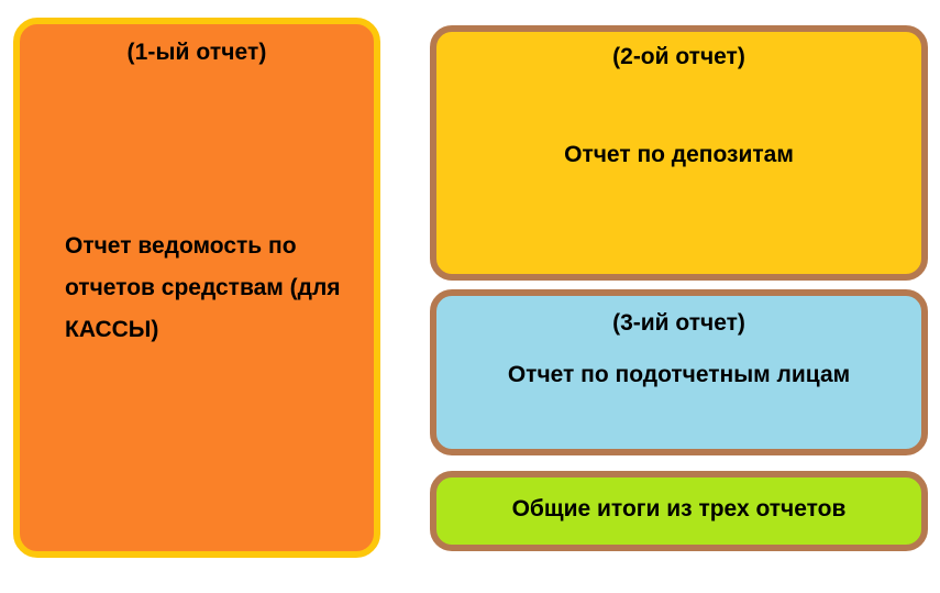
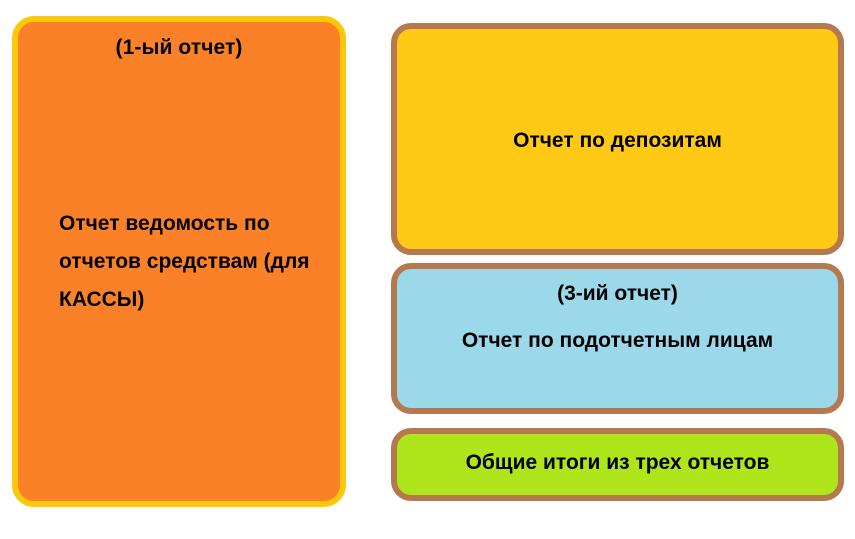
  (1-ый отчет)
  Отчет ведомость по отчетов средствам (для КАССЫ)
- (2-ой отчет)
  Отчет по депозитам
  (3-ий отчет)
  Отчет по подотчетным лицам
  Общие итоги из трех отчетов
